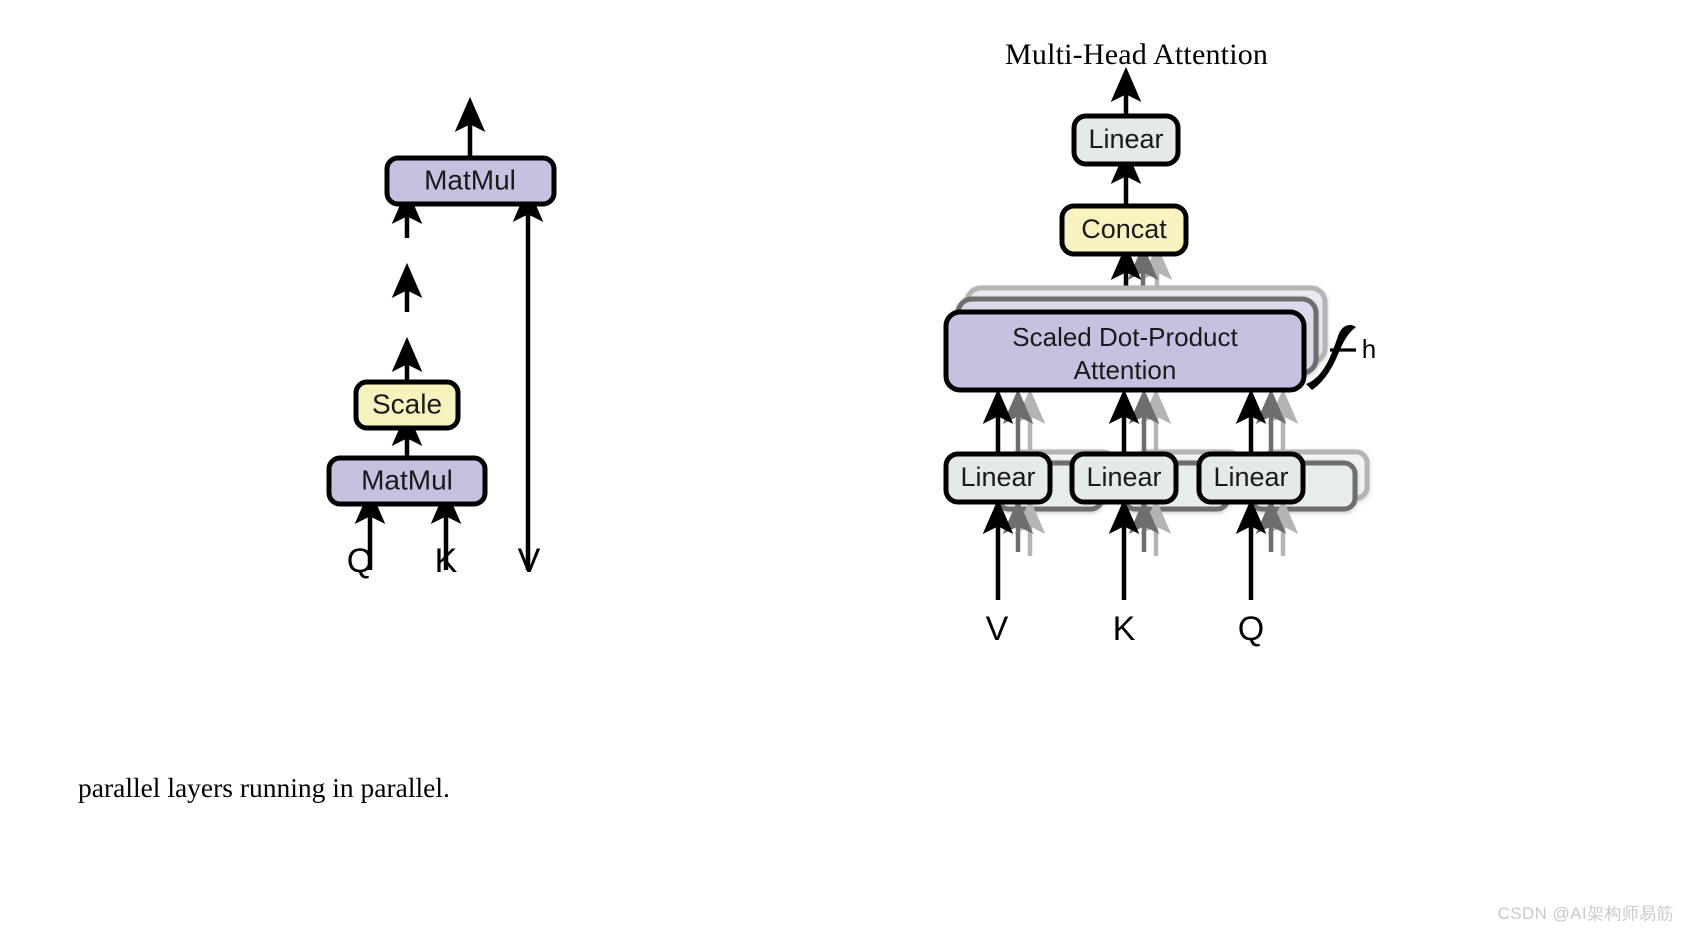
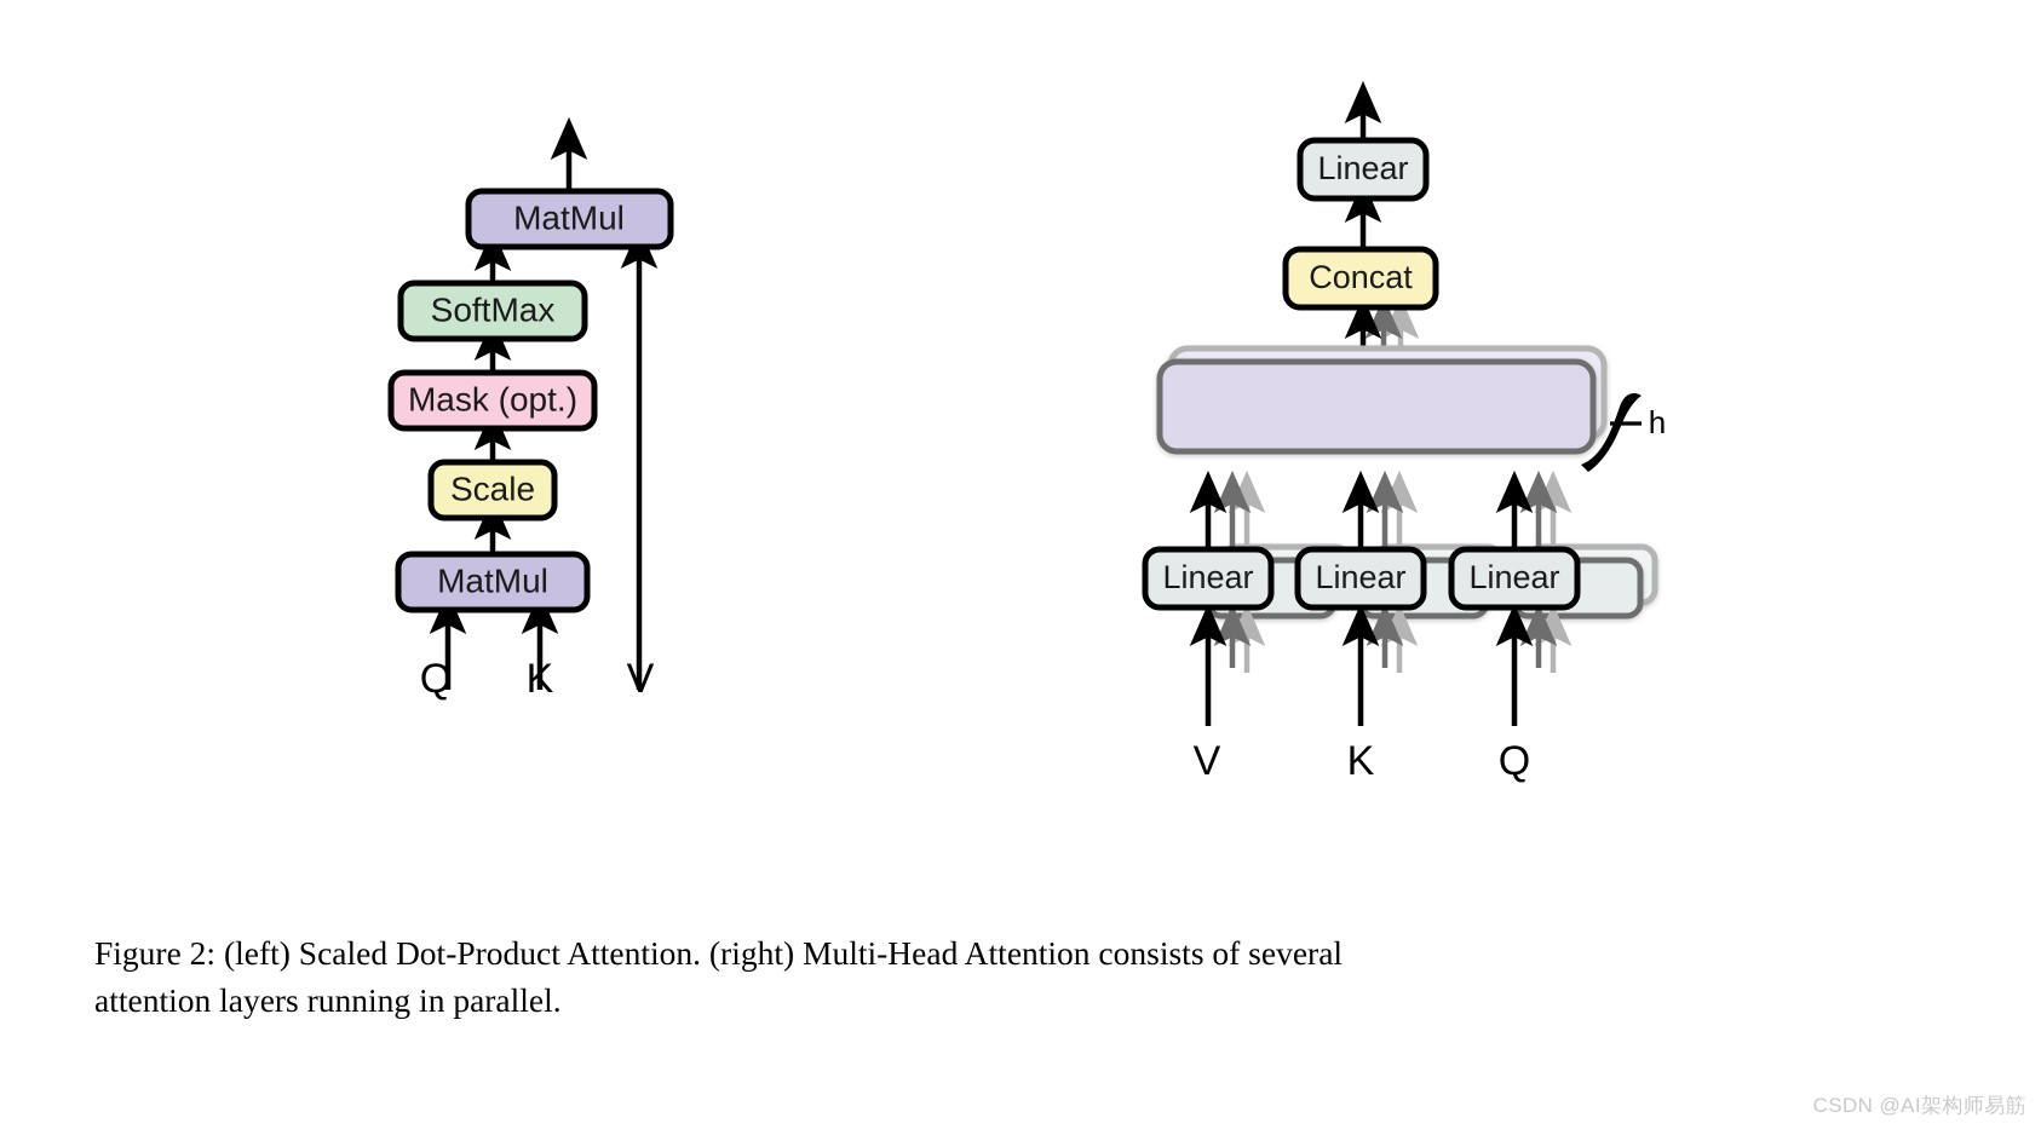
- Multi-Head Attention
  MatMul
+ SoftMax
+ Mask (opt.)
  Scale
  MatMul
  Q
  K
  V
  Linear
  Concat
- Scaled Dot-Product
- Attention
  h
  Linear
  Linear
  Linear
  V
  K
  Q
+ Figure 2: (left) Scaled Dot-Product Attention. (right) Multi-Head Attention consists of several
- parallel layers running in parallel.
+ attention layers running in parallel.
  CSDN @AI架构师易筋
